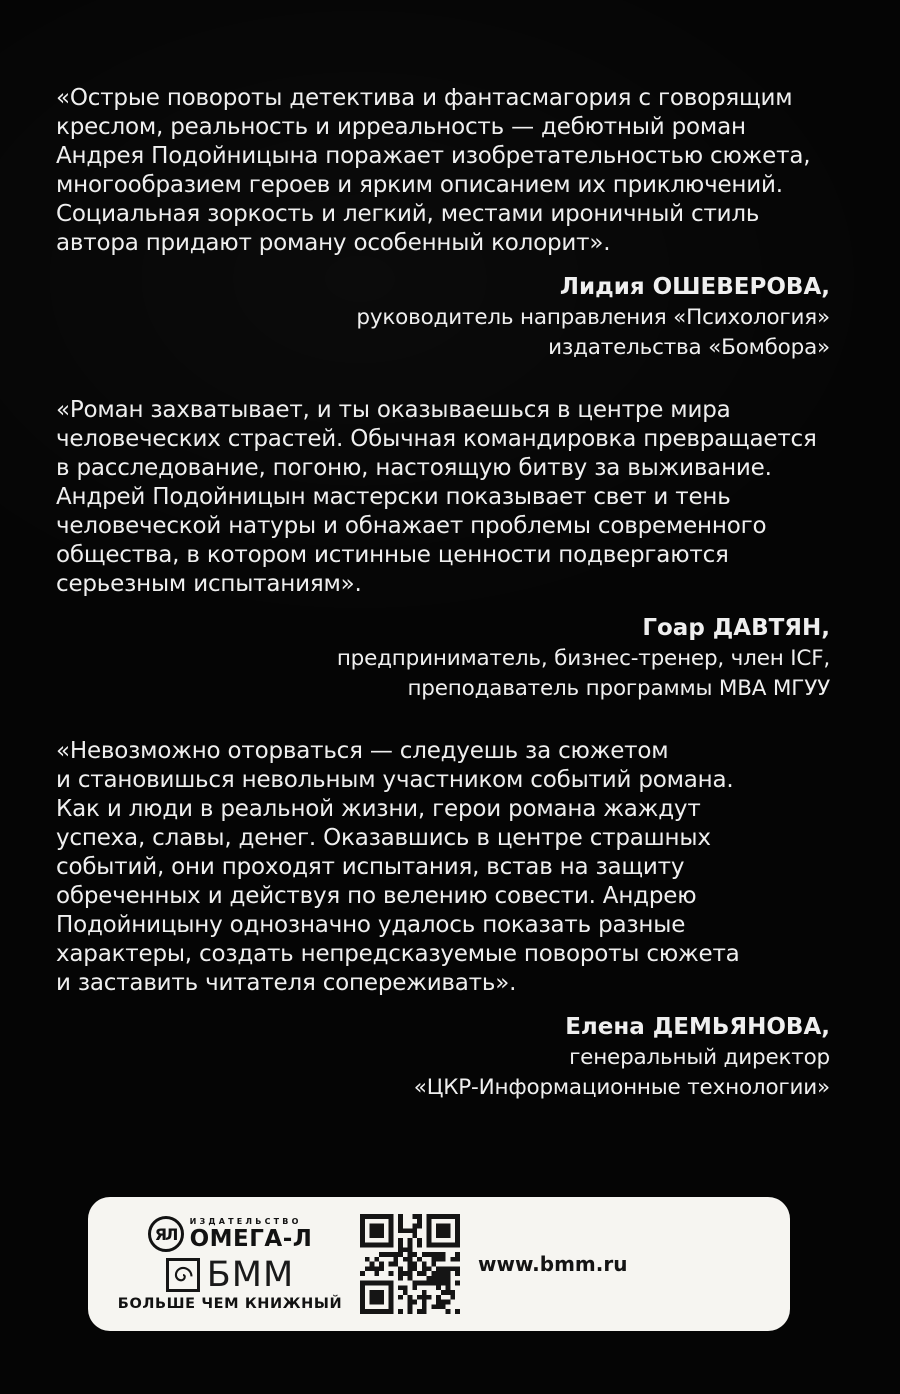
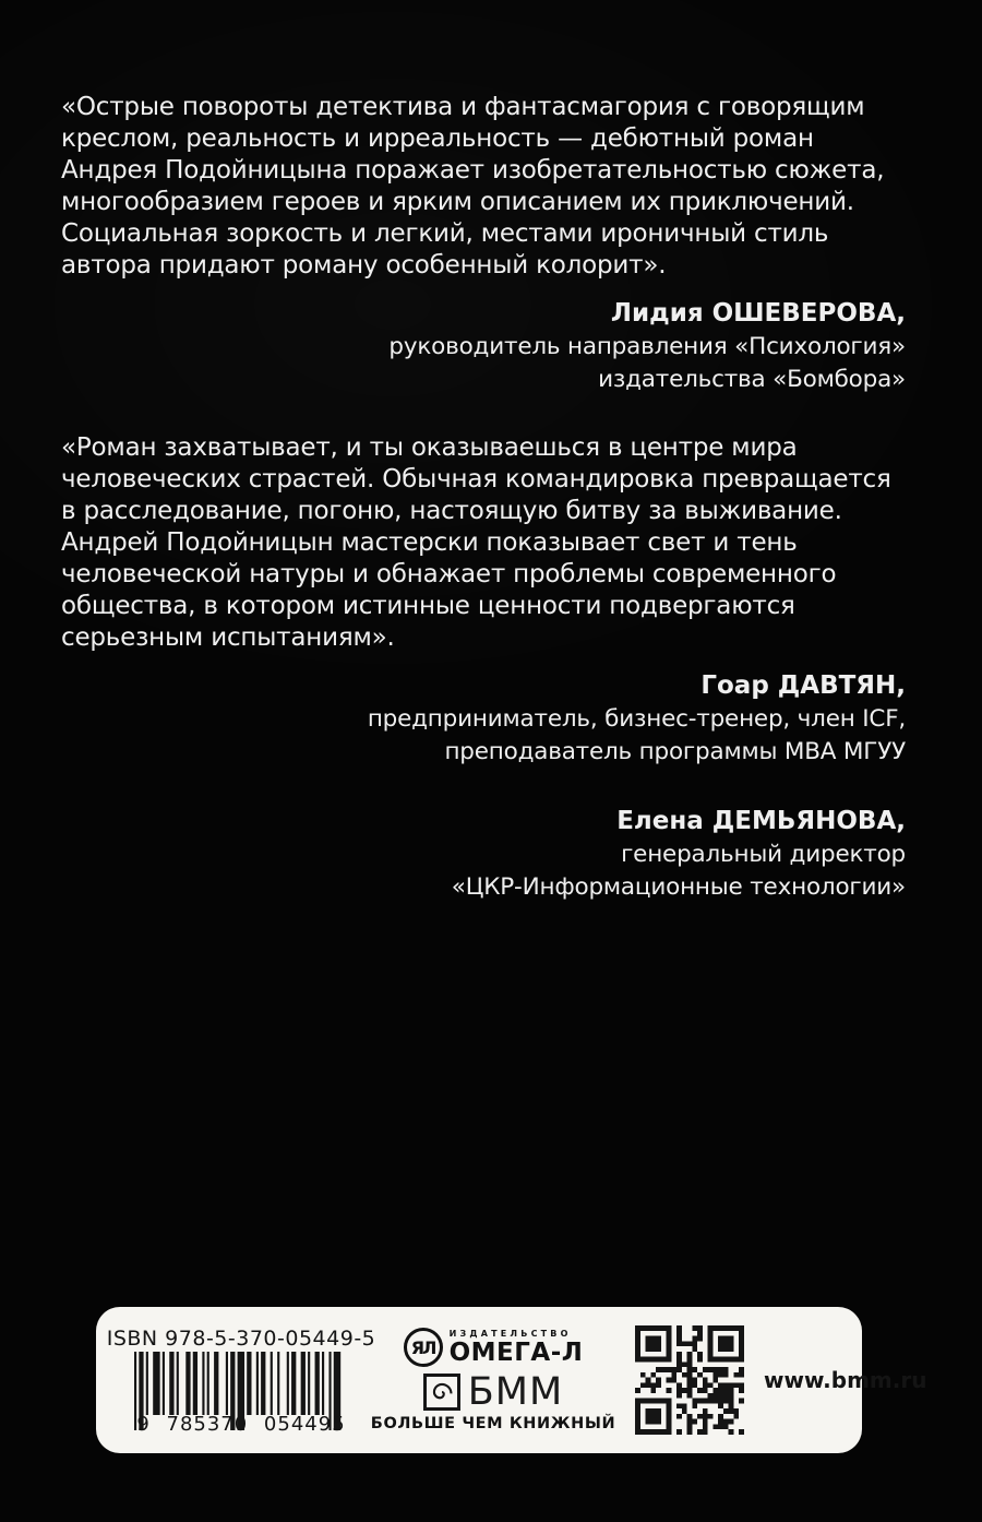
  «Острые повороты детектива и фантасмагория с говорящим
  креслом, реальность и ирреальность — дебютный роман
  Андрея Подойницына поражает изобретательностью сюжета,
  многообразием героев и ярким описанием их приключений.
  Социальная зоркость и легкий, местами ироничный стиль
  автора придают роману особенный колорит».
  Лидия ОШЕВЕРОВА,
  руководитель направления «Психология»
  издательства «Бомбора»
  «Роман захватывает, и ты оказываешься в центре мира
  человеческих страстей. Обычная командировка превращается
  в расследование, погоню, настоящую битву за выживание.
  Андрей Подойницын мастерски показывает свет и тень
  человеческой натуры и обнажает проблемы современного
  общества, в котором истинные ценности подвергаются
  серьезным испытаниям».
  Гоар ДАВТЯН,
  предприниматель, бизнес-тренер, член ICF,
  преподаватель программы MBA МГУУ
- «Невозможно оторваться — следуешь за сюжетом
- и становишься невольным участником событий романа.
- Как и люди в реальной жизни, герои романа жаждут
- успеха, славы, денег. Оказавшись в центре страшных
- событий, они проходят испытания, встав на защиту
- обреченных и действуя по велению совести. Андрею
- Подойницыну однозначно удалось показать разные
- характеры, создать непредсказуемые повороты сюжета
- и заставить читателя сопереживать».
  Елена ДЕМЬЯНОВА,
  генеральный директор
  «ЦКР-Информационные технологии»
+ ISBN 978-5-370-05449-5
+ 9 785370 054495
  ЯЛ
  ИЗДАТЕЛЬСТВО
  ОМЕГА-Л
  БММ
  БОЛЬШЕ ЧЕМ КНИЖНЫЙ
  www.bmm.ru
